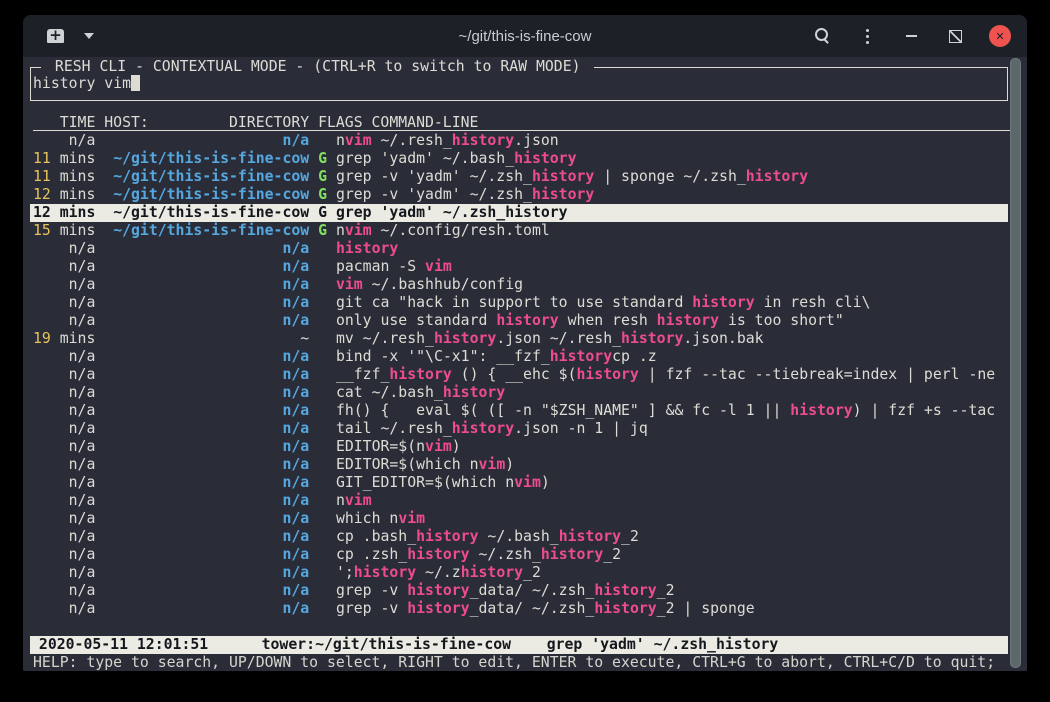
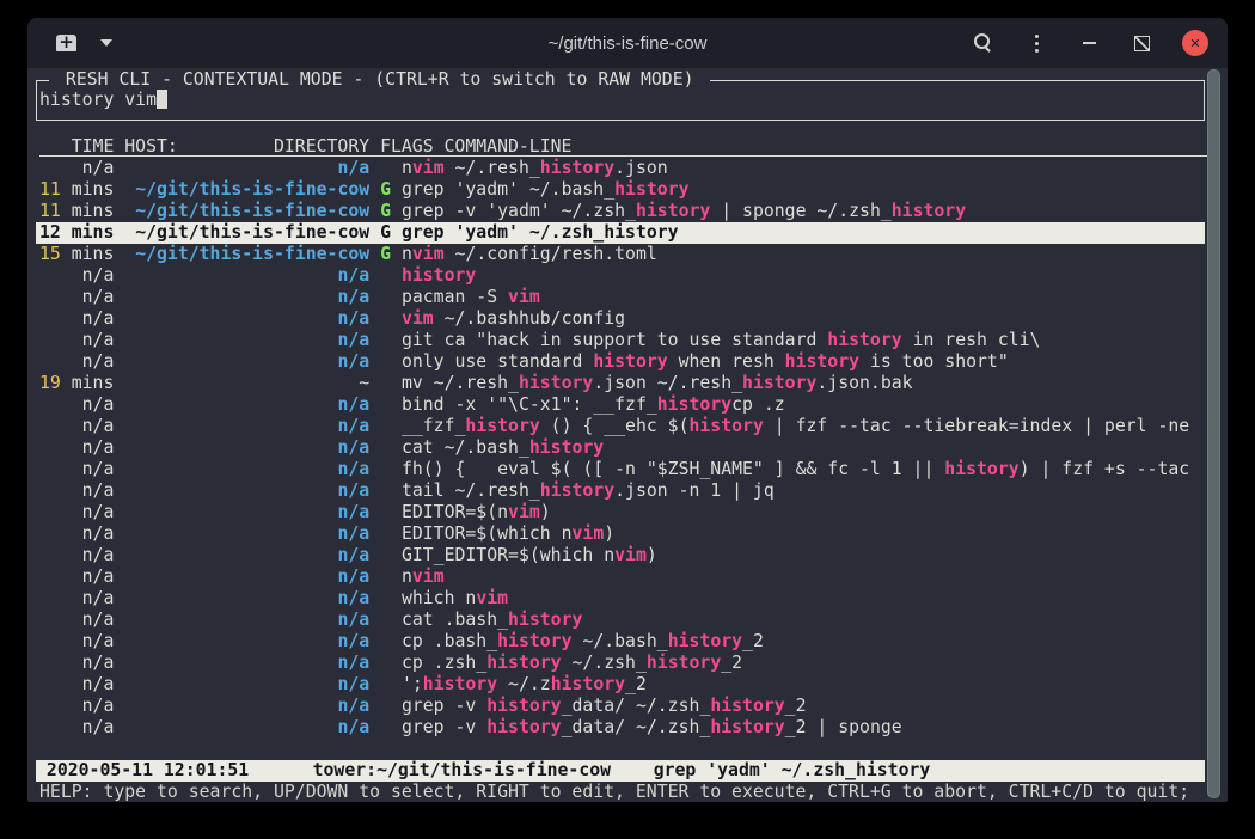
  ~/git/this-is-fine-cow
  RESH CLI - CONTEXTUAL MODE - (CTRL+R to switch to RAW MODE)
  history vim
  TIME HOST: DIRECTORY FLAGS COMMAND-LINE
  n/a n/a nvim ~/.resh_history.json
  11 mins ~/git/this-is-fine-cow G grep 'yadm' ~/.bash_history
  11 mins ~/git/this-is-fine-cow G grep -v 'yadm' ~/.zsh_history | sponge ~/.zsh_history
- 12 mins ~/git/this-is-fine-cow G grep -v 'yadm' ~/.zsh_history
  12 mins ~/git/this-is-fine-cow G grep 'yadm' ~/.zsh_history
  15 mins ~/git/this-is-fine-cow G nvim ~/.config/resh.toml
  n/a n/a history
  n/a n/a pacman -S vim
  n/a n/a vim ~/.bashhub/config
  n/a n/a git ca "hack in support to use standard history in resh cli\
  n/a n/a only use standard history when resh history is too short"
  19 mins ~ mv ~/.resh_history.json ~/.resh_history.json.bak
  n/a n/a bind -x '"\C-x1": __fzf_historycp .z
  n/a n/a __fzf_history () { __ehc $(history | fzf --tac --tiebreak=index | perl -ne
  n/a n/a cat ~/.bash_history
  n/a n/a fh() { eval $( ([ -n "$ZSH_NAME" ] && fc -l 1 || history) | fzf +s --tac
  n/a n/a tail ~/.resh_history.json -n 1 | jq
  n/a n/a EDITOR=$(nvim)
  n/a n/a EDITOR=$(which nvim)
  n/a n/a GIT_EDITOR=$(which nvim)
  n/a n/a nvim
  n/a n/a which nvim
+ n/a n/a cat .bash_history
  n/a n/a cp .bash_history ~/.bash_history_2
  n/a n/a cp .zsh_history ~/.zsh_history_2
  n/a n/a ';history ~/.zhistory_2
  n/a n/a grep -v history_data/ ~/.zsh_history_2
  n/a n/a grep -v history_data/ ~/.zsh_history_2 | sponge
  2020-05-11 12:01:51 tower:~/git/this-is-fine-cow grep 'yadm' ~/.zsh_history
  HELP: type to search, UP/DOWN to select, RIGHT to edit, ENTER to execute, CTRL+G to abort, CTRL+C/D to quit;
